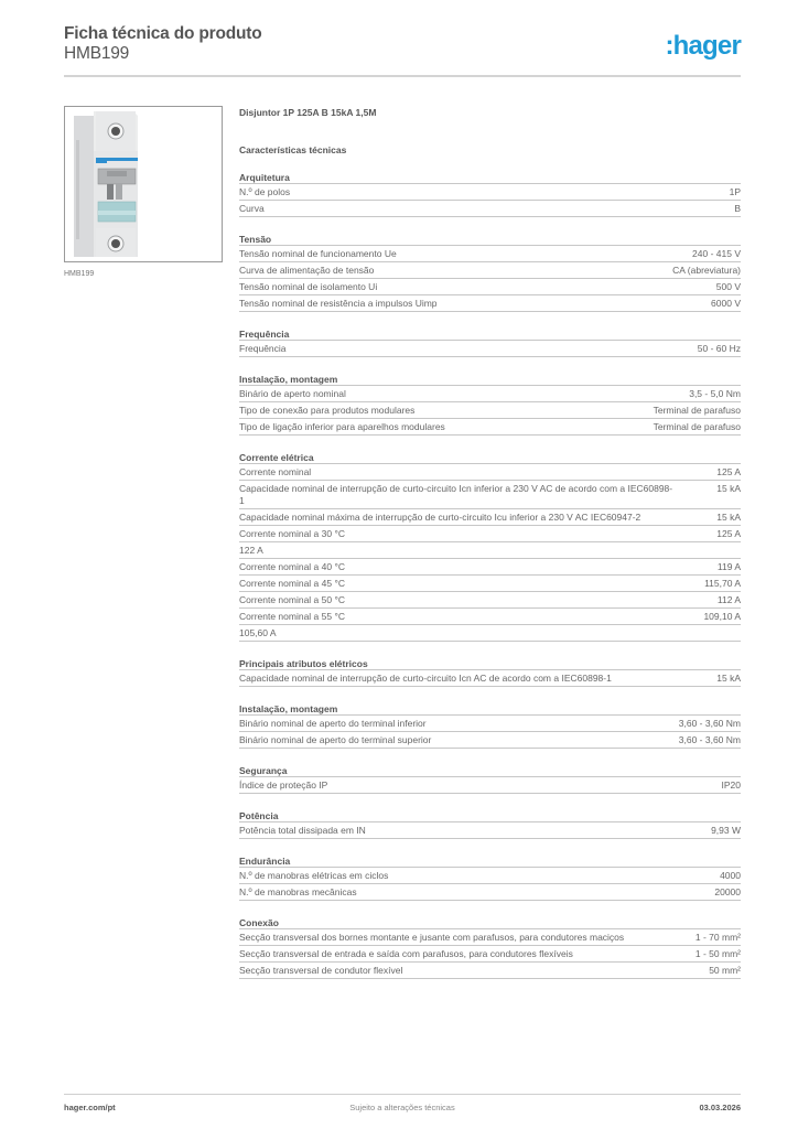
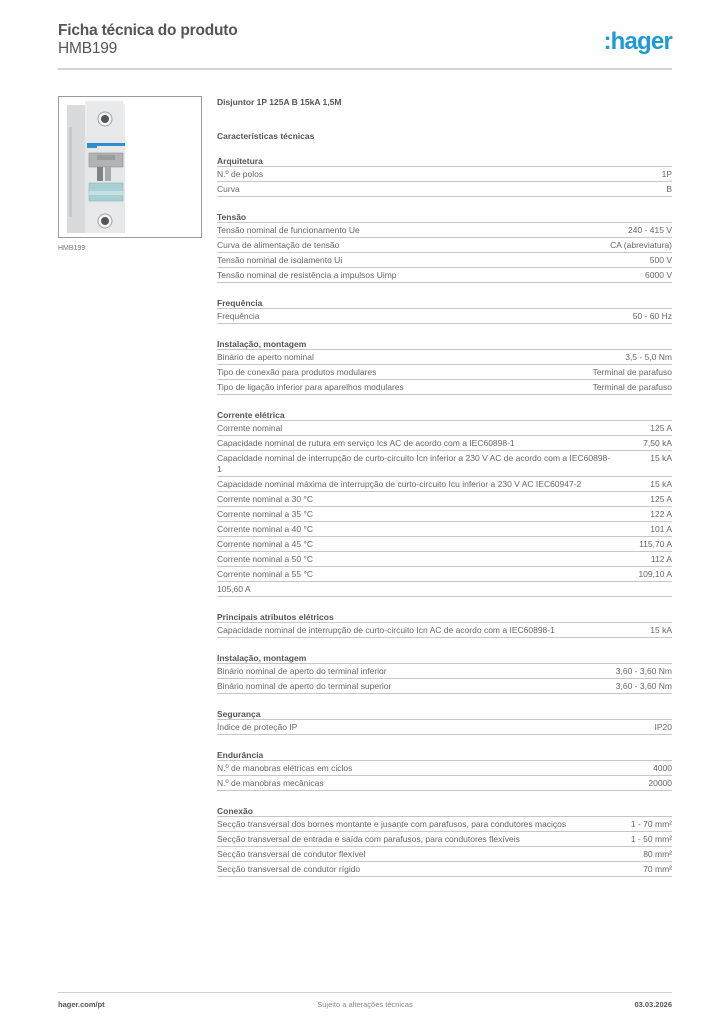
  Ficha técnica do produto
  HMB199
  :hager
  Disjuntor 1P 125A B 15kA 1,5M
  Características técnicas
  Arquitetura
  N.º de polos
  1P
  Curva
  B
  Tensão
  Tensão nominal de funcionamento Ue
  240 - 415 V
  Curva de alimentação de tensão
  CA (abreviatura)
  Tensão nominal de isolamento Ui
  500 V
  Tensão nominal de resistência a impulsos Uimp
  6000 V
  Frequência
  Frequência
  50 - 60 Hz
  Instalação, montagem
  Binário de aperto nominal
  3,5 - 5,0 Nm
  Tipo de conexão para produtos modulares
  Terminal de parafuso
  Tipo de ligação inferior para aparelhos modulares
  Terminal de parafuso
  Corrente elétrica
  Corrente nominal
  125 A
+ Capacidade nominal de rutura em serviço Ics AC de acordo com a IEC60898-1
+ 7,50 kA
  Capacidade nominal de interrupção de curto-circuito Icn inferior a 230 V AC de acordo com a IEC60898-1
  15 kA
  Capacidade nominal máxima de interrupção de curto-circuito Icu inferior a 230 V AC IEC60947-2
  15 kA
  Corrente nominal a 30 °C
  125 A
+ Corrente nominal a 35 °C
  122 A
  Corrente nominal a 40 °C
- 119 A
+ 101 A
  Corrente nominal a 45 °C
  115,70 A
  Corrente nominal a 50 °C
  112 A
  Corrente nominal a 55 °C
  109,10 A
  105,60 A
  Principais atributos elétricos
  Capacidade nominal de interrupção de curto-circuito Icn AC de acordo com a IEC60898-1
  15 kA
  Instalação, montagem
  Binário nominal de aperto do terminal inferior
  3,60 - 3,60 Nm
  Binário nominal de aperto do terminal superior
  3,60 - 3,60 Nm
  Segurança
  Índice de proteção IP
  IP20
- Potência
- Potência total dissipada em IN
- 9,93 W
  Endurância
  N.º de manobras elétricas em ciclos
  4000
  N.º de manobras mecânicas
  20000
  Conexão
  Secção transversal dos bornes montante e jusante com parafusos, para condutores maciços
  1 - 70 mm²
  Secção transversal de entrada e saída com parafusos, para condutores flexíveis
  1 - 50 mm²
  Secção transversal de condutor flexível
- 50 mm²
+ 80 mm²
+ Secção transversal de condutor rígido
+ 70 mm²
  hager.com/pt
  Sujeito a alterações técnicas
  03.03.2026
